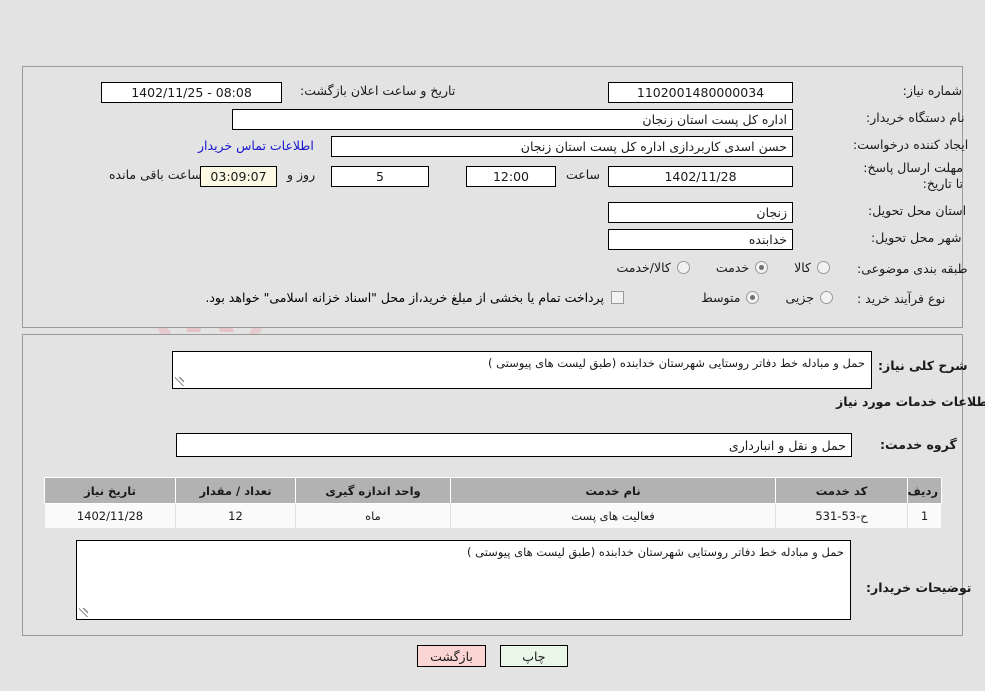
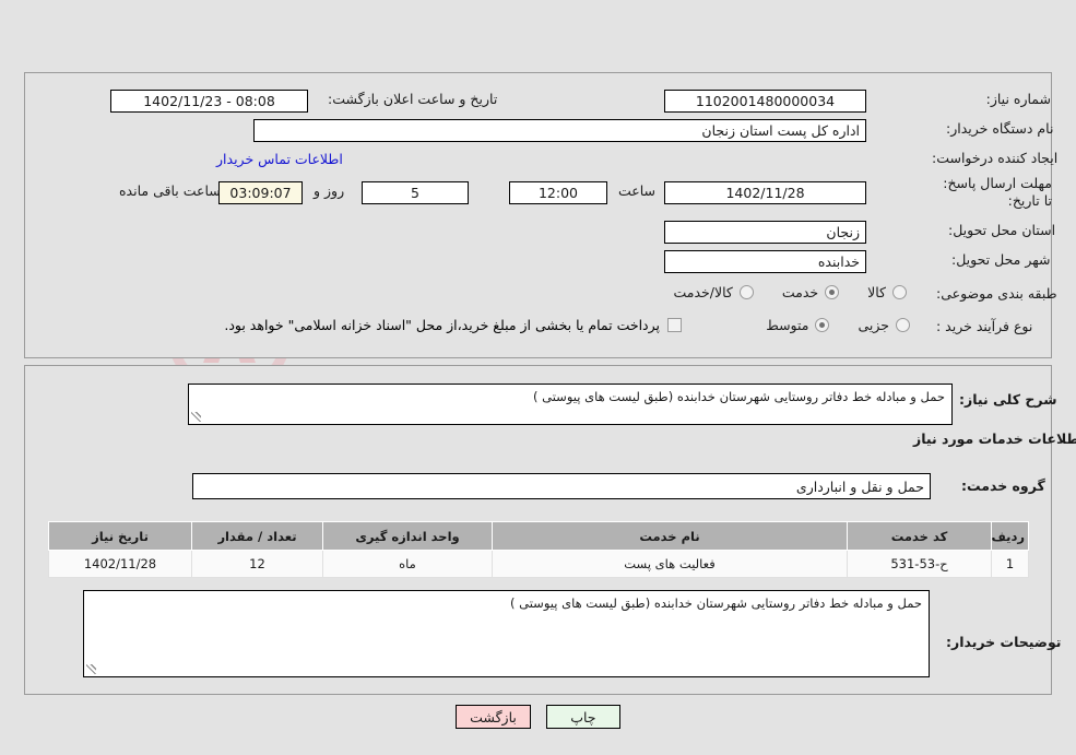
  شماره نیاز:
  1102001480000034
  تاریخ و ساعت اعلان بازگشت:
- 08:08 - 1402/11/25
+ 08:08 - 1402/11/23
  نام دستگاه خریدار:
  اداره کل پست استان زنجان
  ایجاد کننده درخواست:
- حسن اسدی کاربردازی اداره کل پست استان زنجان
  اطلاعات تماس خریدار
  مهلت ارسال پاسخ: تا تاریخ:
  1402/11/28
  ساعت
  12:00
  5
  روز و
  03:09:07
  ساعت باقی مانده
  استان محل تحویل:
  زنجان
  شهر محل تحویل:
  خدابنده
  طبقه بندی موضوعی:
  کالا
  خدمت
  کالا/خدمت
  نوع فرآیند خرید :
  جزیی
  متوسط
  پرداخت تمام یا بخشی از مبلغ خرید،از محل "اسناد خزانه اسلامی" خواهد بود.
  شرح کلی نیاز:
  حمل و مبادله خط دفاتر روستایی شهرستان خدابنده (طبق لیست های پیوستی )
  طلاعات خدمات مورد نیاز
  گروه خدمت:
  حمل و نقل و انبارداری
  ردیف	کد خدمت	نام خدمت	واحد اندازه گیری	تعداد / مقدار	تاریخ نیاز
  1	ح-53-531	فعالیت های پست	ماه	12	1402/11/28
  توضیحات خریدار:
  حمل و مبادله خط دفاتر روستایی شهرستان خدابنده (طبق لیست های پیوستی )
  چاپ
  بازگشت
